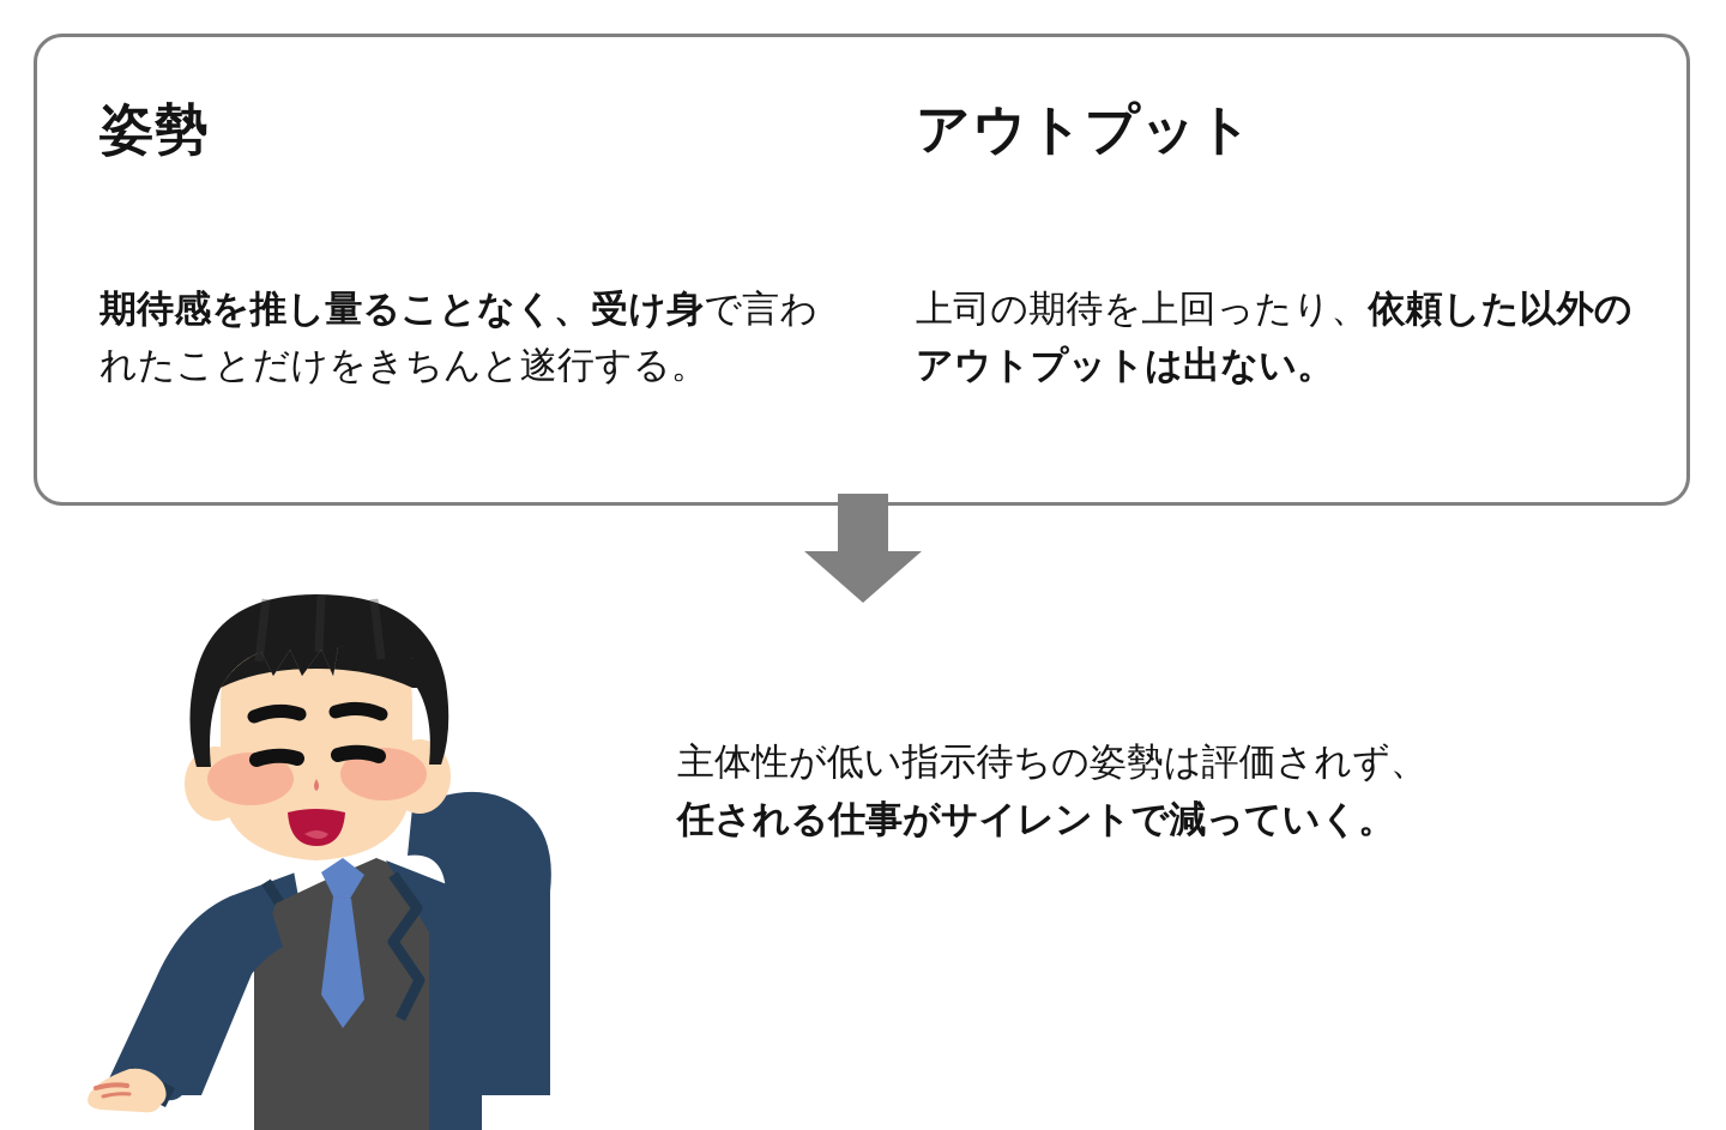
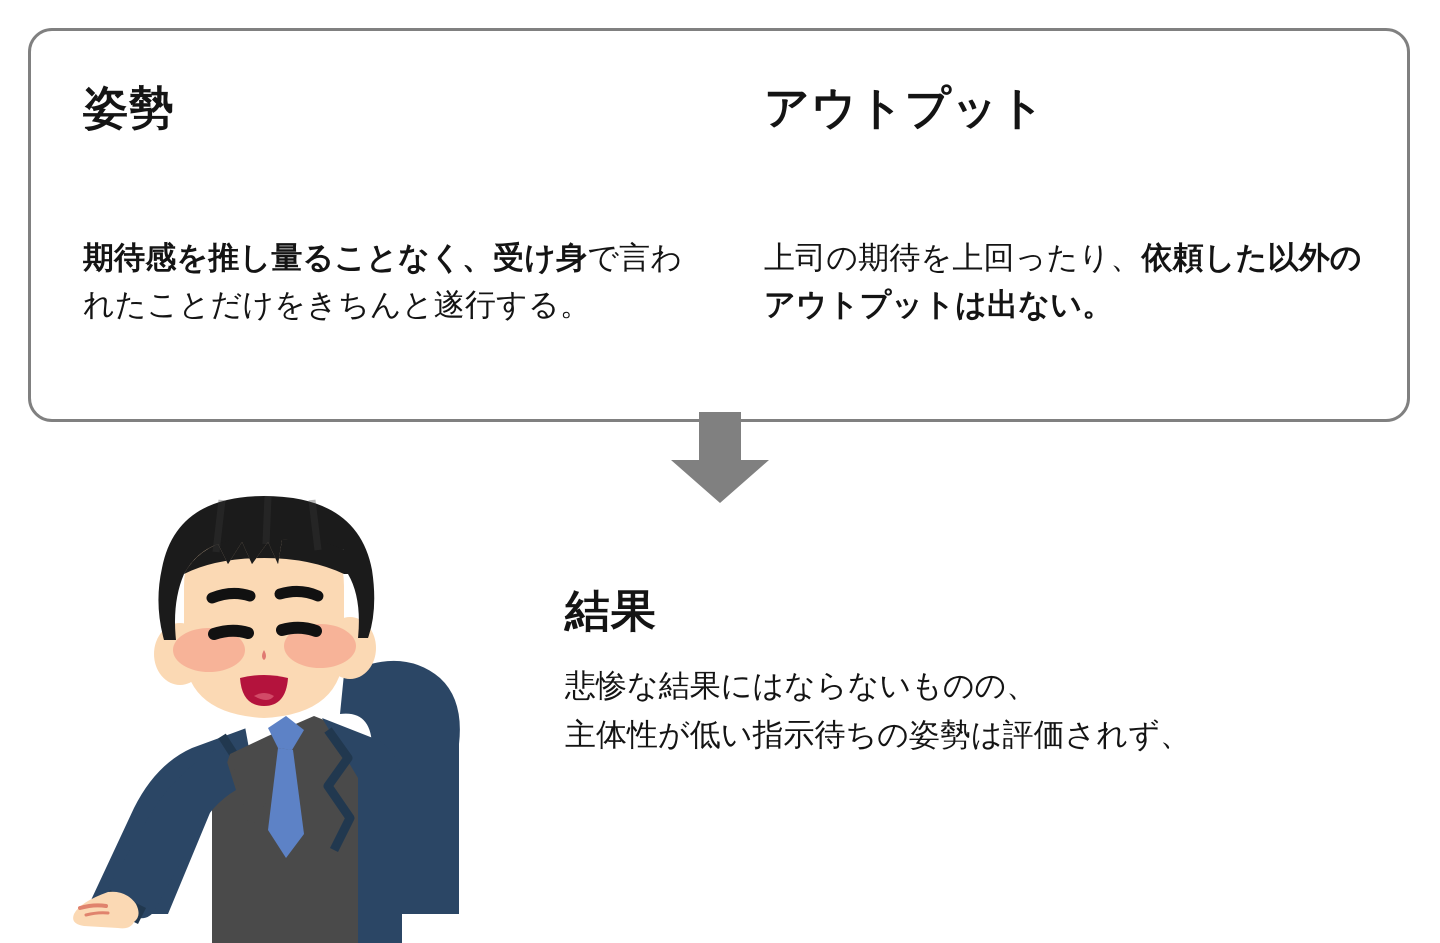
  姿勢
  期待感を推し量ることなく、受け身で言われたことだけをきちんと遂行する。
  アウトプット
  上司の期待を上回ったり、依頼した以外のアウトプットは出ない。
+ 結果
+ 悲惨な結果にはならないものの、
  主体性が低い指示待ちの姿勢は評価されず、
- 任される仕事がサイレントで減っていく。
